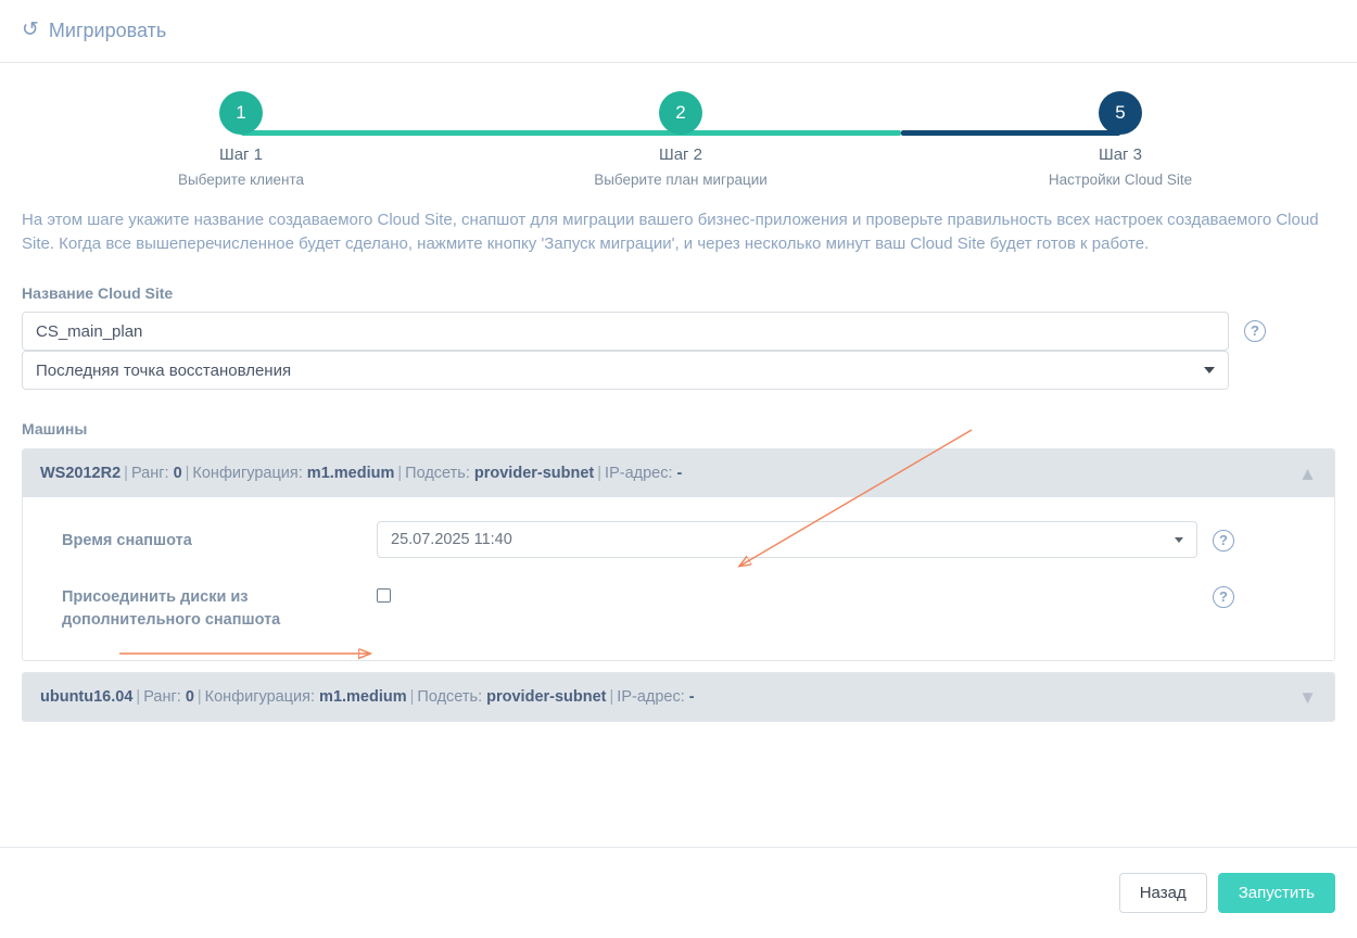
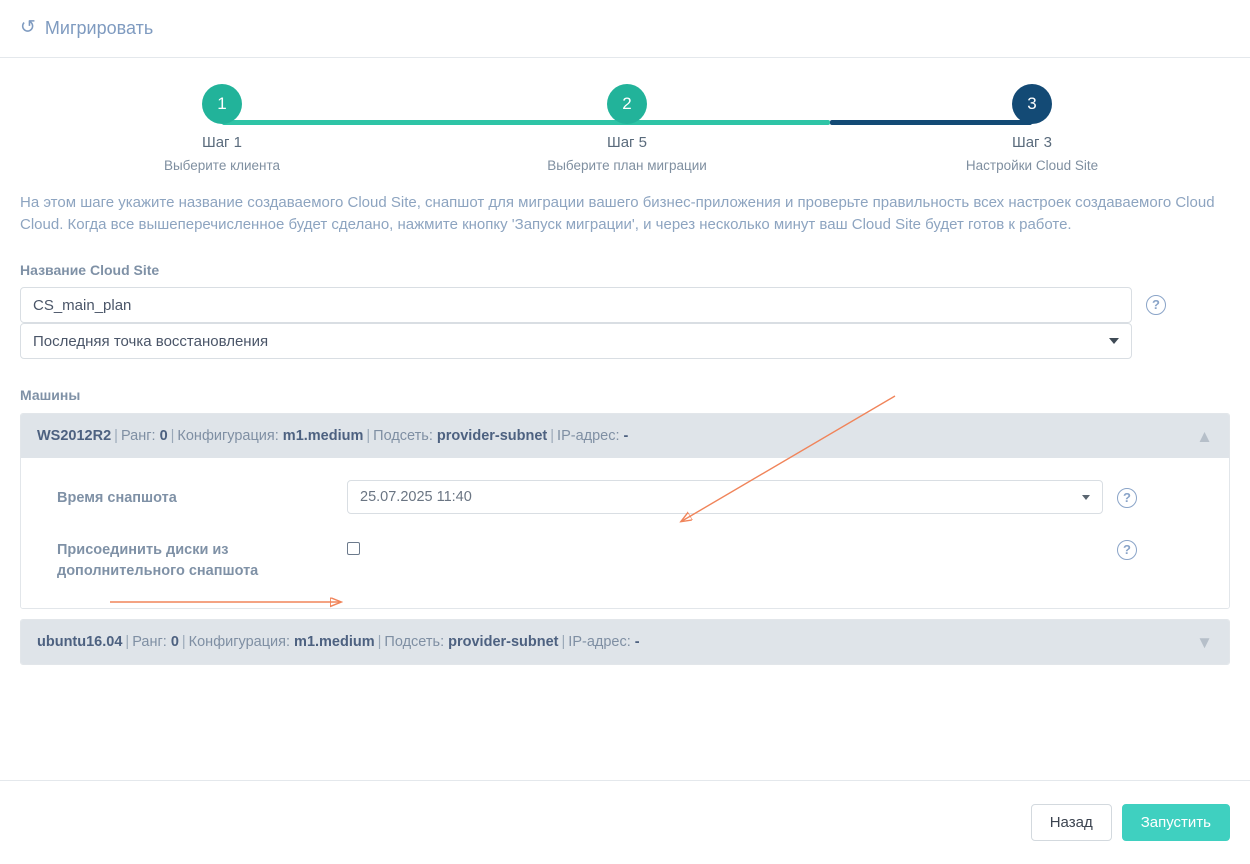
  Мигрировать
  1
  Шаг 1
  Выберите клиента
  2
- Шаг 2
+ Шаг 5
  Выберите план миграции
- 5
+ 3
  Шаг 3
  Настройки Cloud Site
- На этом шаге укажите название создаваемого Cloud Site, снапшот для миграции вашего бизнес-приложения и проверьте правильность всех настроек создаваемого Cloud Site. Когда все вышеперечисленное будет сделано, нажмите кнопку 'Запуск миграции', и через несколько минут ваш Cloud Site будет готов к работе.
+ На этом шаге укажите название создаваемого Cloud Site, снапшот для миграции вашего бизнес-приложения и проверьте правильность всех настроек создаваемого Cloud Cloud. Когда все вышеперечисленное будет сделано, нажмите кнопку 'Запуск миграции', и через несколько минут ваш Cloud Site будет готов к работе.
  Название Cloud Site
  CS_main_plan
  ?
  Последняя точка восстановления
  Машины
  WS2012R2 | Ранг: 0 | Конфигурация: m1.medium | Подсеть: provider-subnet | IP-адрес: -
  ▲
  Время снапшота
  25.07.2025 11:40
  ?
  Присоединить диски из дополнительного снапшота
  ?
  ubuntu16.04 | Ранг: 0 | Конфигурация: m1.medium | Подсеть: provider-subnet | IP-адрес: -
  ▼
  Назад
  Запустить
